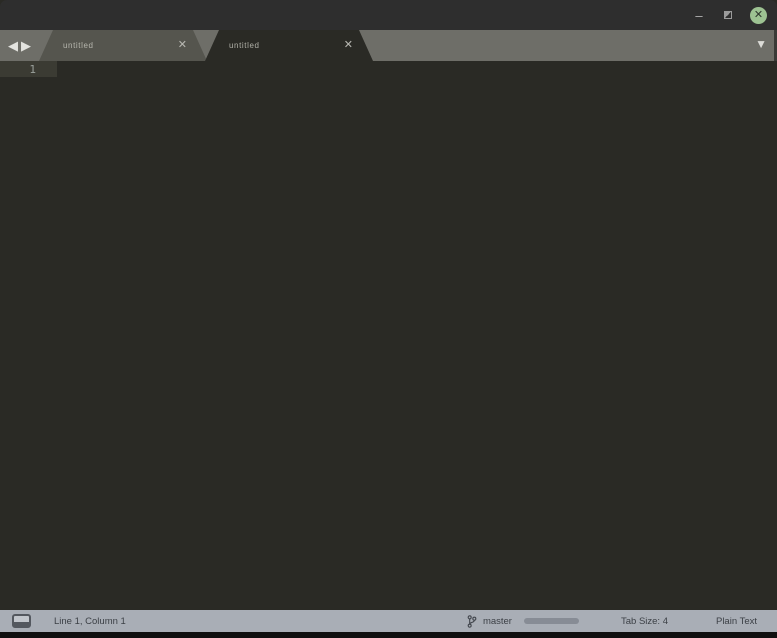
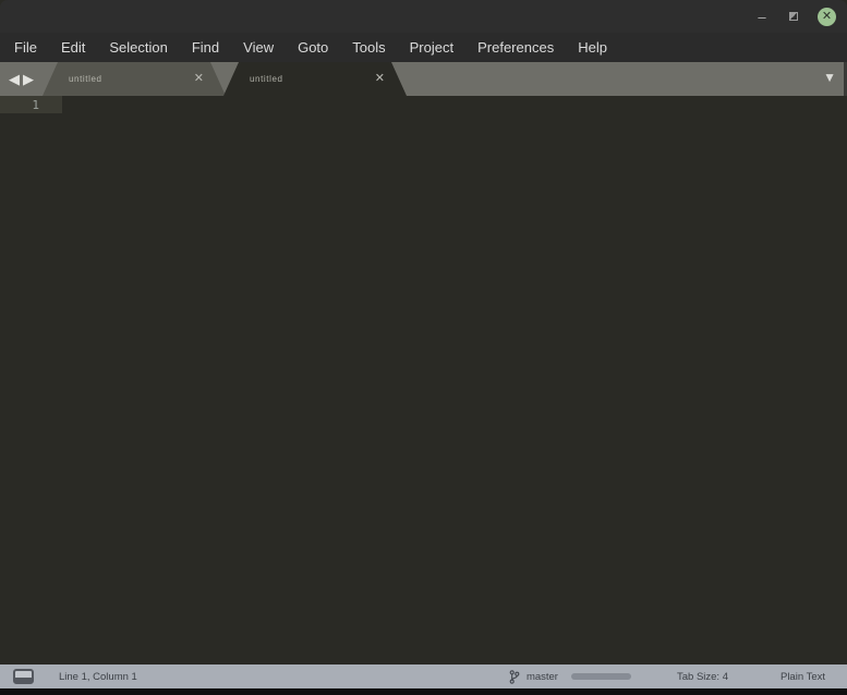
  –
  ✕
+ File
+ Edit
+ Selection
+ Find
+ View
+ Goto
+ Tools
+ Project
+ Preferences
+ Help
  ◀
  ▶
  untitled
  ✕
  untitled
  ✕
  ▼
  1
  Line 1, Column 1
  master
  Tab Size: 4
  Plain Text
